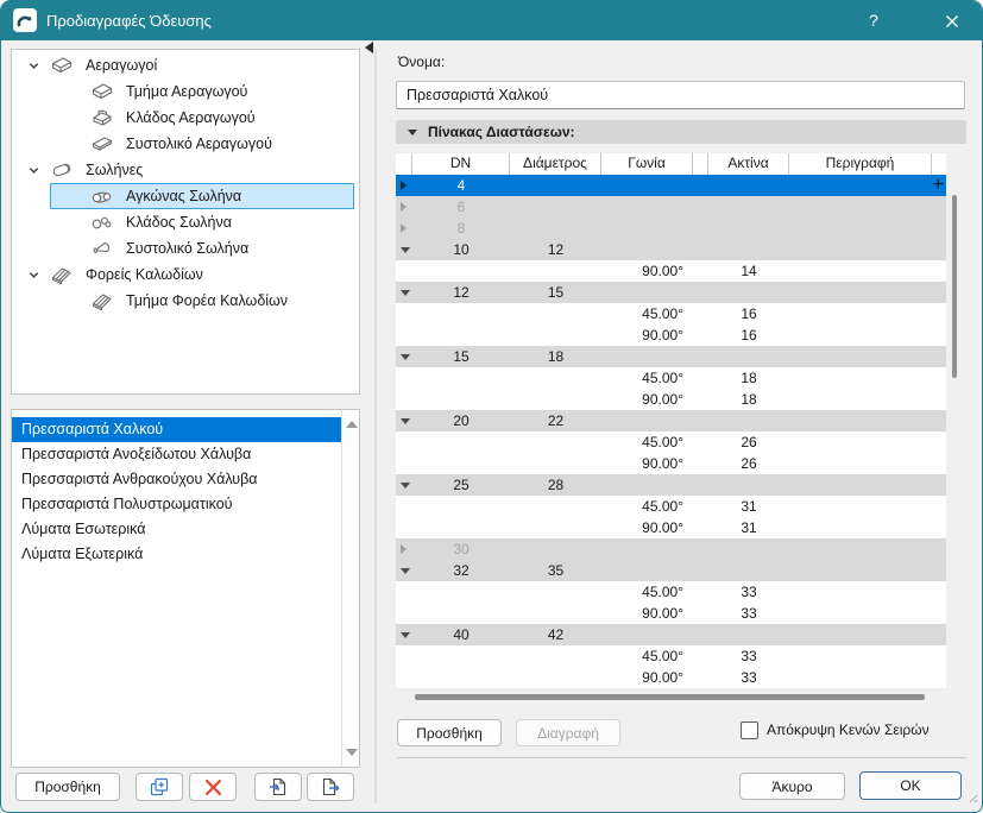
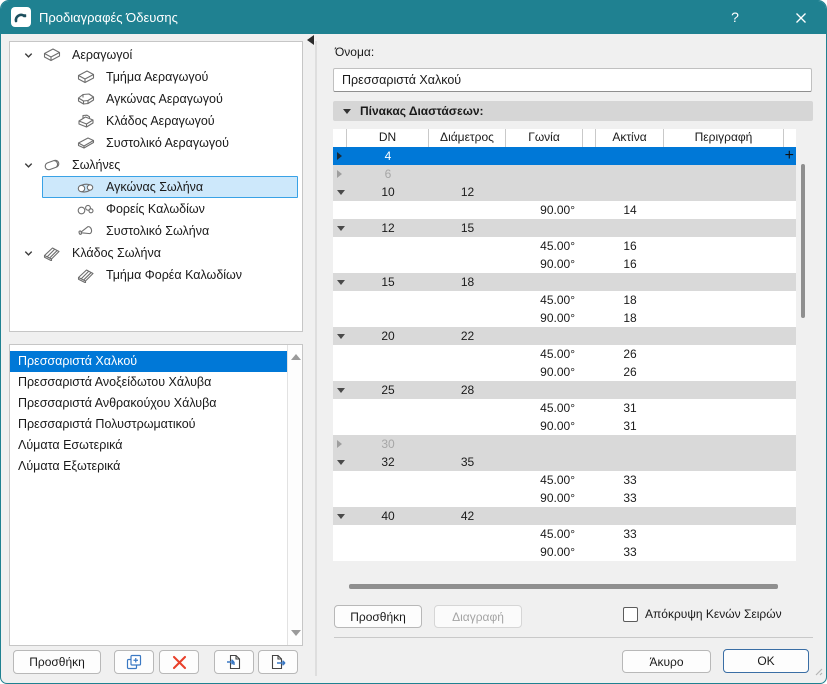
  Προδιαγραφές Όδευσης
  ?
  Αεραγωγοί
  Τμήμα Αεραγωγού
+ Αγκώνας Αεραγωγού
  Κλάδος Αεραγωγού
  Συστολικό Αεραγωγού
  Σωλήνες
  Αγκώνας Σωλήνα
- Κλάδος Σωλήνα
+ Φορείς Καλωδίων
  Συστολικό Σωλήνα
- Φορείς Καλωδίων
+ Κλάδος Σωλήνα
  Τμήμα Φορέα Καλωδίων
  Πρεσσαριστά Χαλκού
  Πρεσσαριστά Ανοξείδωτου Χάλυβα
  Πρεσσαριστά Ανθρακούχου Χάλυβα
  Πρεσσαριστά Πολυστρωματικού
  Λύματα Εσωτερικά
  Λύματα Εξωτερικά
  Προσθήκη
  Όνομα:
  Πρεσσαριστά Χαλκού
  Πίνακας Διαστάσεων:
  DN
  Διάμετρος
  Γωνία
  Ακτίνα
  Περιγραφή
  4
  +
  6
- 8
  10
  12
  90.00°
  14
  12
  15
  45.00°
  16
  90.00°
  16
  15
  18
  45.00°
  18
  90.00°
  18
  20
  22
  45.00°
  26
  90.00°
  26
  25
  28
  45.00°
  31
  90.00°
  31
  30
  32
  35
  45.00°
  33
  90.00°
  33
  40
  42
  45.00°
  33
  90.00°
  33
  Προσθήκη
  Διαγραφή
  Απόκρυψη Κενών Σειρών
  Άκυρο
  OK
